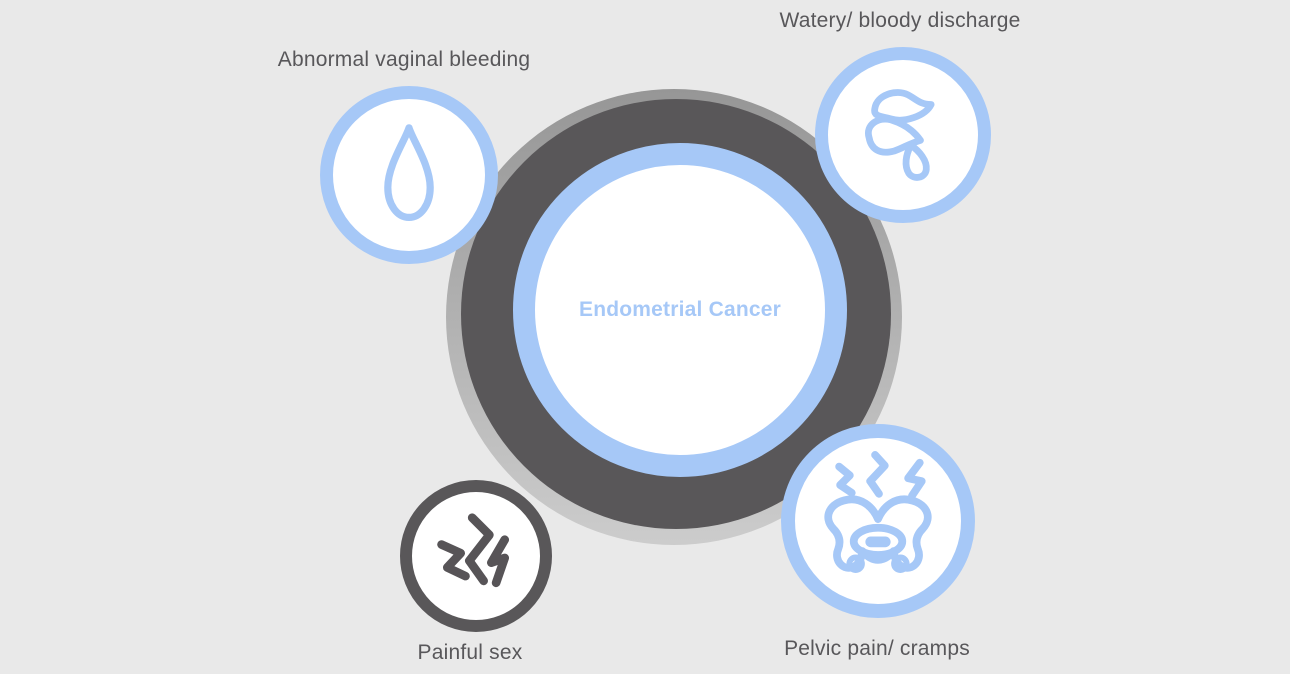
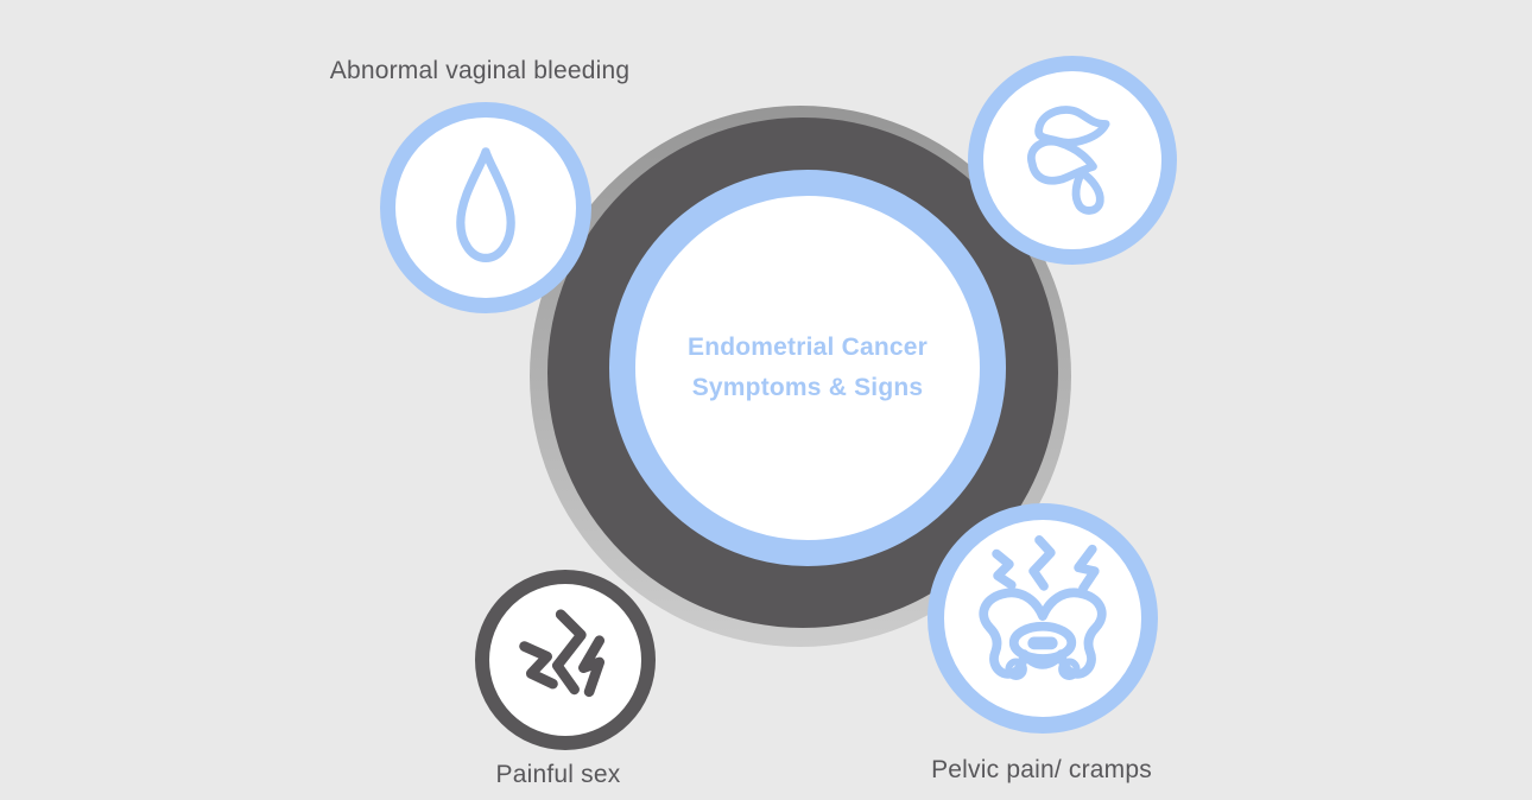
  Endometrial Cancer
+ Symptoms & Signs
  Abnormal vaginal bleeding
- Watery/ bloody discharge
  Painful sex
  Pelvic pain/ cramps
